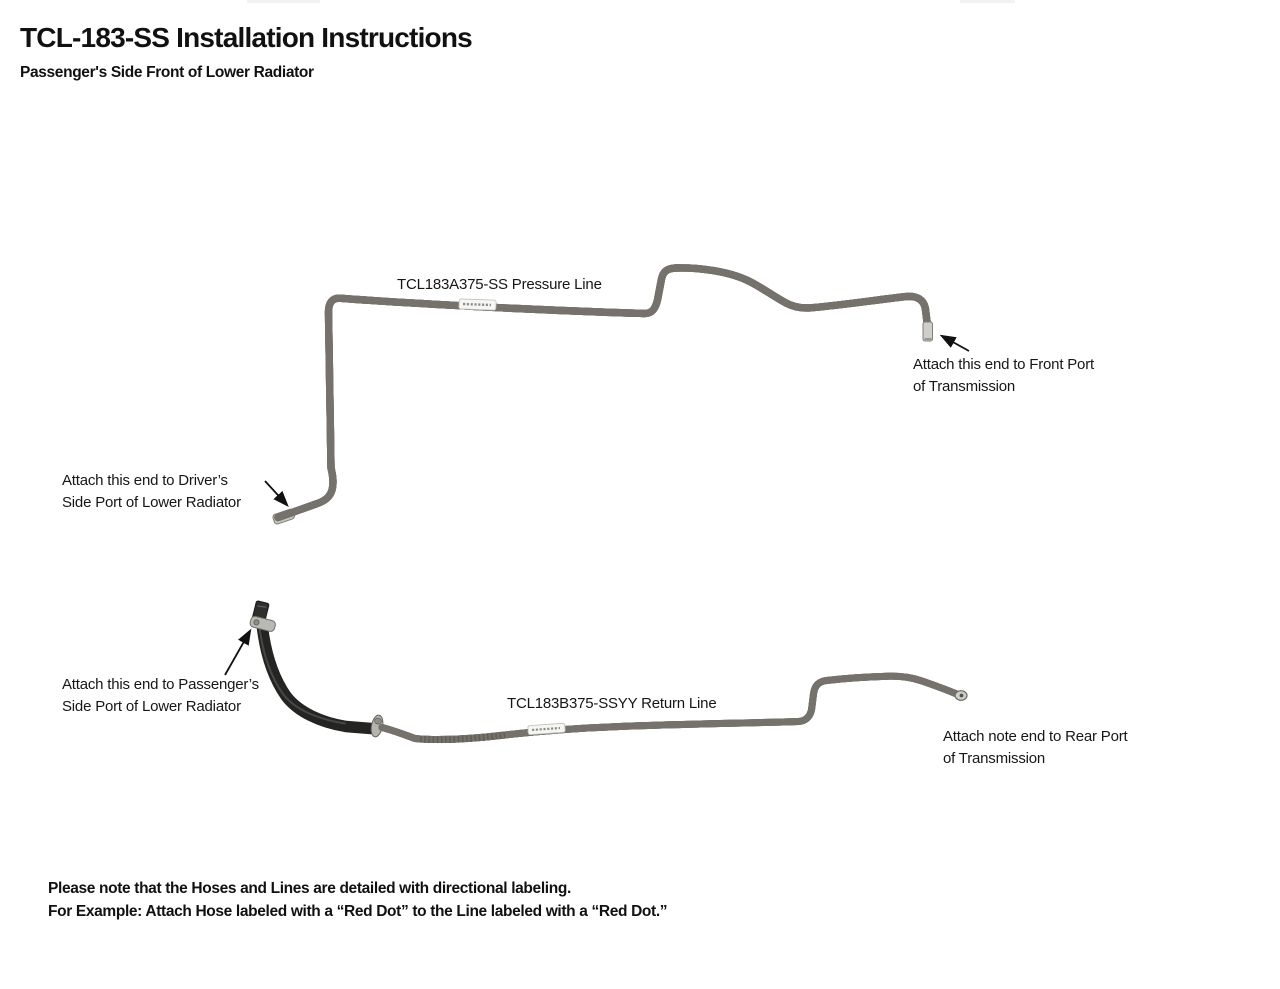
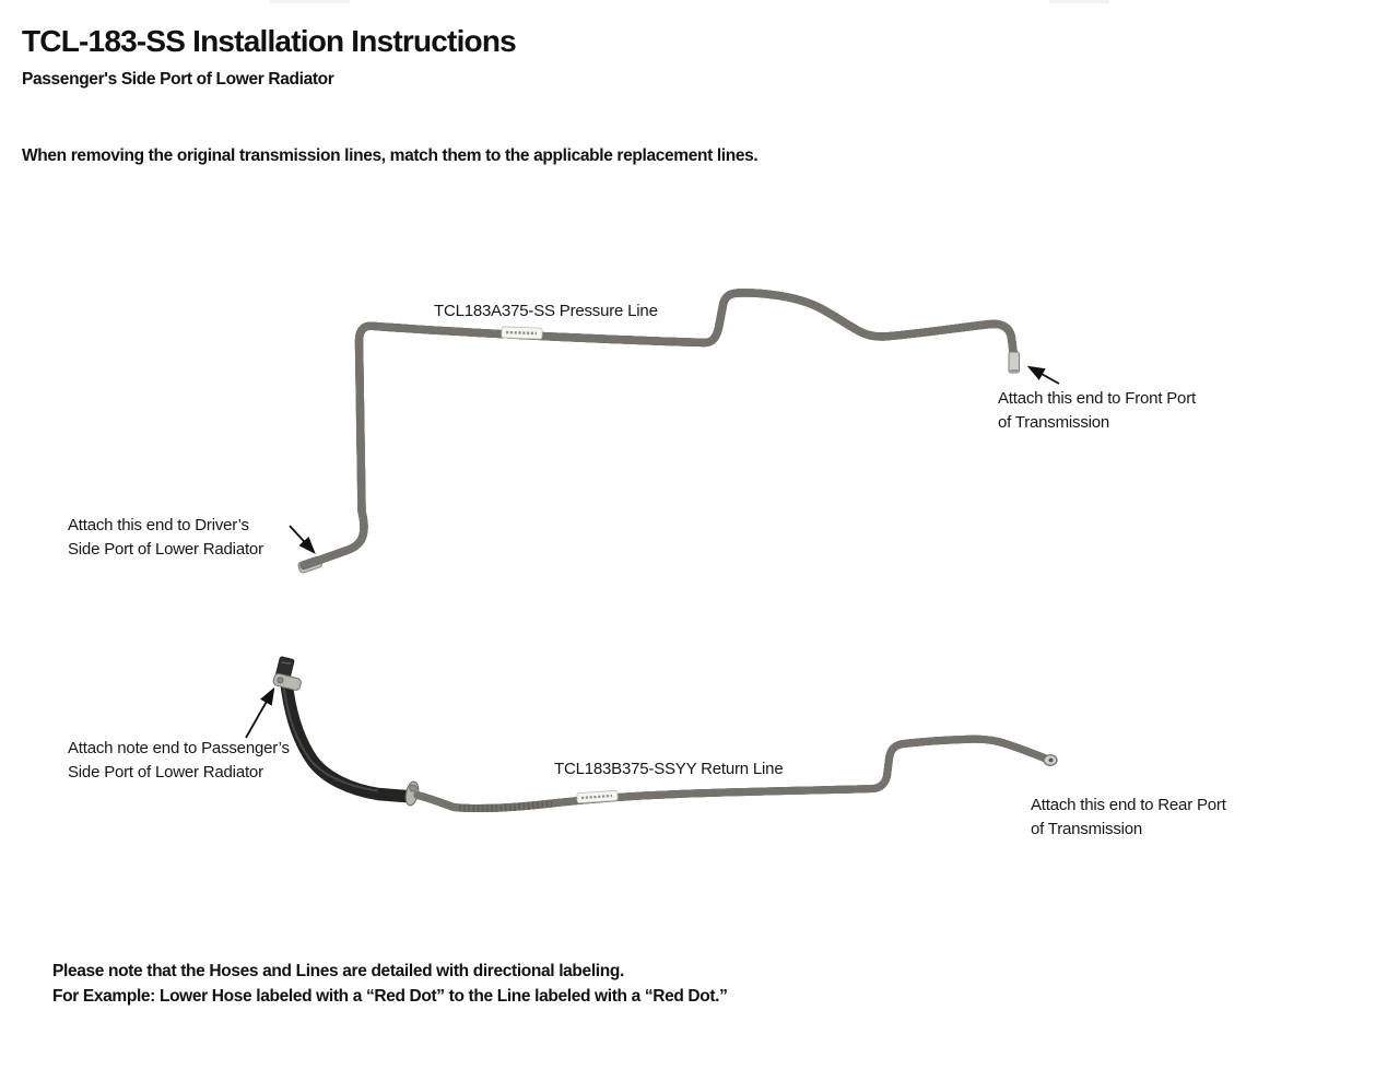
  TCL-183-SS Installation Instructions
- Passenger's Side Front of Lower Radiator
+ Passenger's Side Port of Lower Radiator
+ When removing the original transmission lines, match them to the applicable replacement lines.
  TCL183A375-SS Pressure Line
  Attach this end to Front Port
  of Transmission
  Attach this end to Driver’s
  Side Port of Lower Radiator
- Attach this end to Passenger’s
+ Attach note end to Passenger’s
  Side Port of Lower Radiator
  TCL183B375-SSYY Return Line
- Attach note end to Rear Port
+ Attach this end to Rear Port
  of Transmission
  Please note that the Hoses and Lines are detailed with directional labeling.
- For Example: Attach Hose labeled with a “Red Dot” to the Line labeled with a “Red Dot.”
+ For Example: Lower Hose labeled with a “Red Dot” to the Line labeled with a “Red Dot.”
